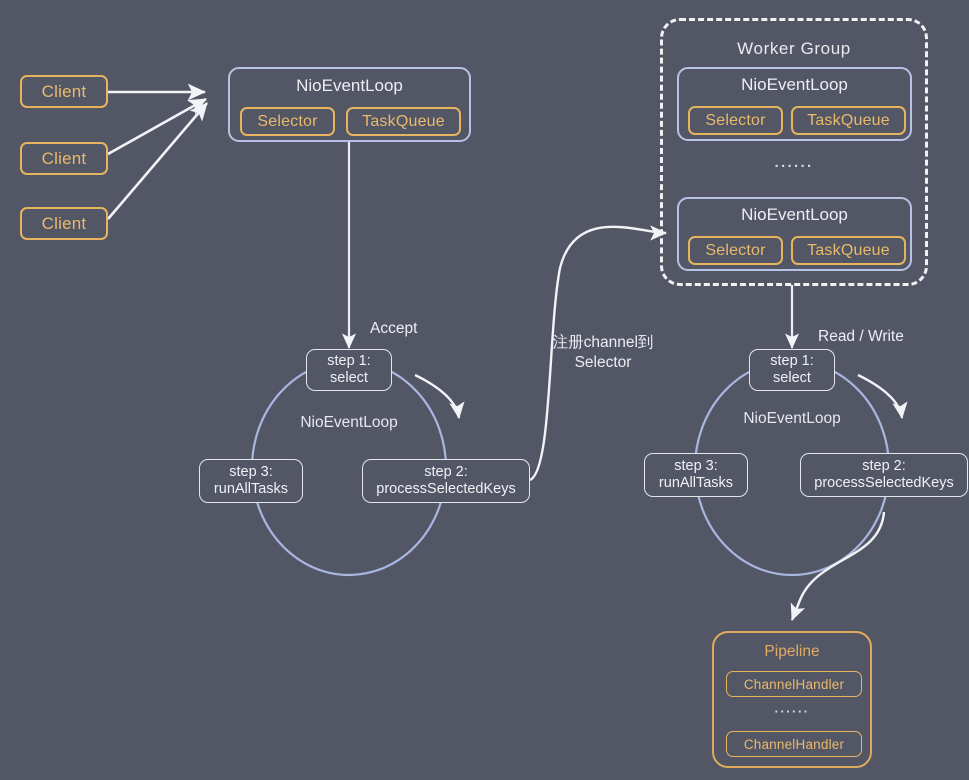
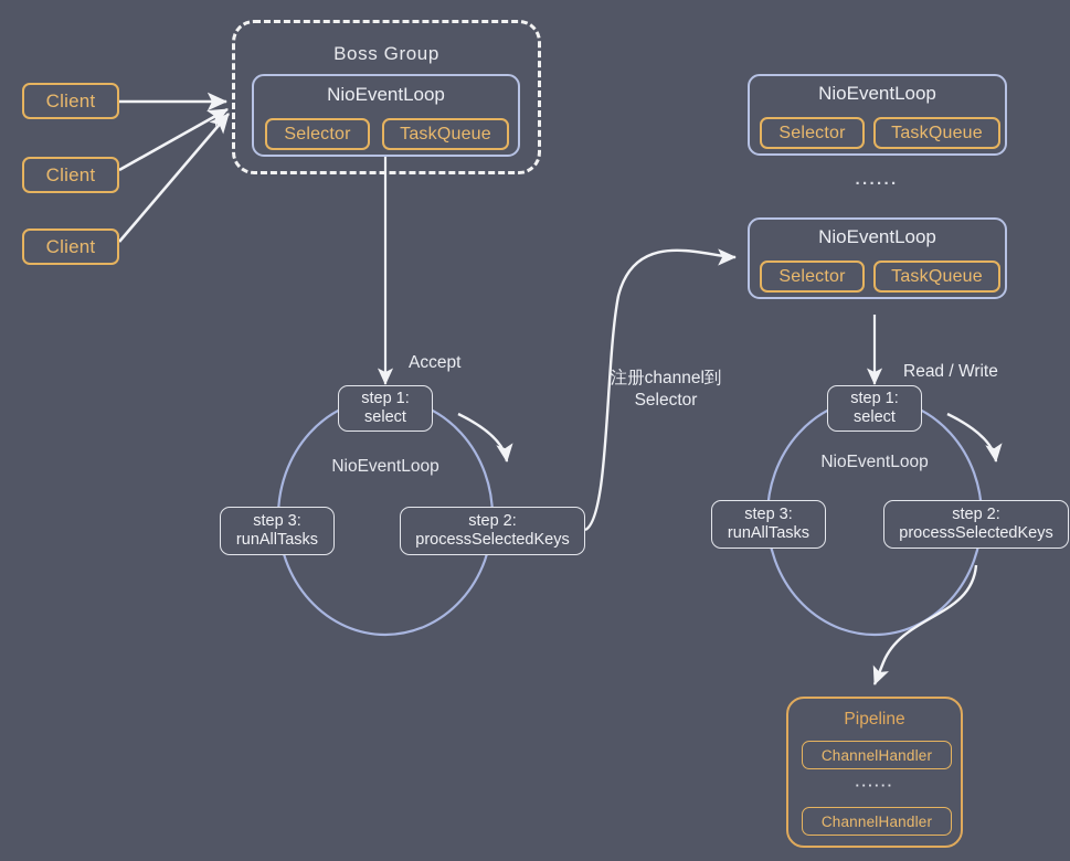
  Client
  Client
  Client
+ Boss Group
  NioEventLoop
  Selector
  TaskQueue
- Worker Group
  NioEventLoop
  Selector
  TaskQueue
  ······
  NioEventLoop
  Selector
  TaskQueue
  Accept
  NioEventLoop
  step 1:
  select
  step 2:
  processSelectedKeys
  step 3:
  runAllTasks
  注册channel到
  Selector
  Read / Write
  NioEventLoop
  step 1:
  select
  step 2:
  processSelectedKeys
  step 3:
  runAllTasks
  Pipeline
  ChannelHandler
  ······
  ChannelHandler
